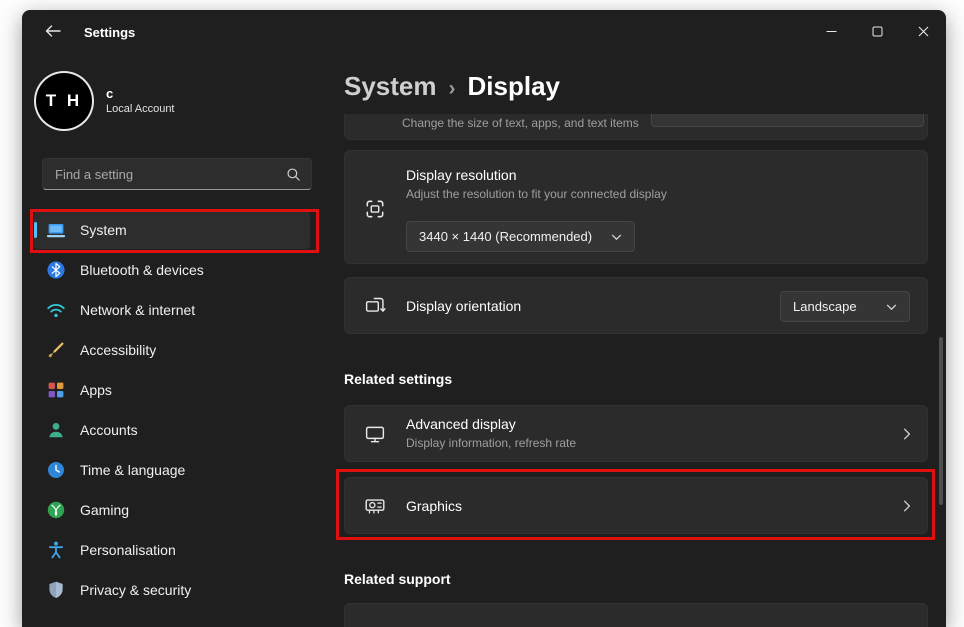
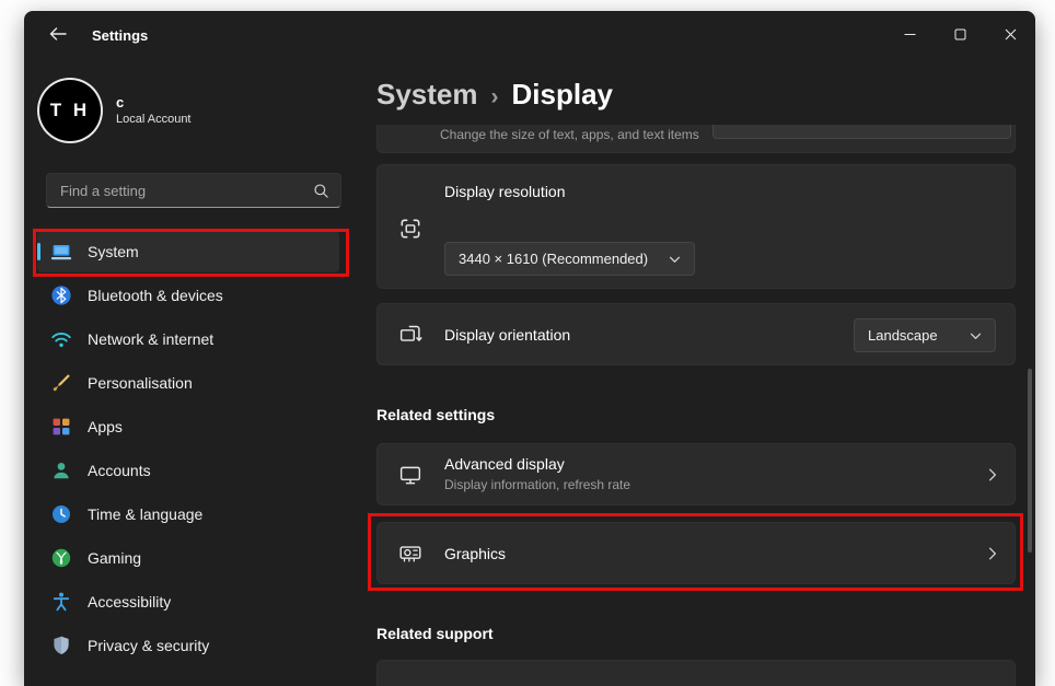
  Settings
  T H
  c
  Local Account
  Find a setting
  System
  Bluetooth & devices
  Network & internet
- Accessibility
+ Personalisation
  Apps
  Accounts
  Time & language
  Gaming
- Personalisation
+ Accessibility
  Privacy & security
  System
  ›
  Display
  Change the size of text, apps, and text items
  Display resolution
- Adjust the resolution to fit your connected display
- 3440 × 1440 (Recommended)
+ 3440 × 1610 (Recommended)
  Display orientation
  Landscape
  Related settings
  Advanced display
  Display information, refresh rate
  Graphics
  Related support
